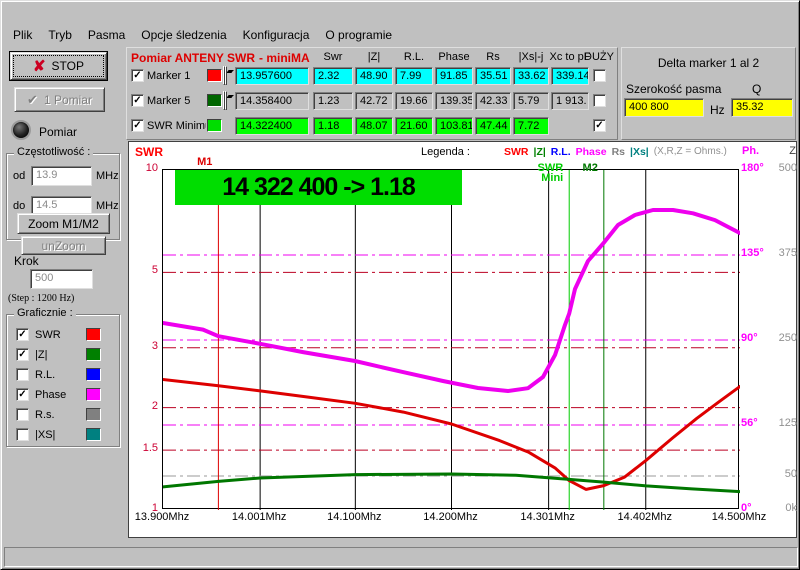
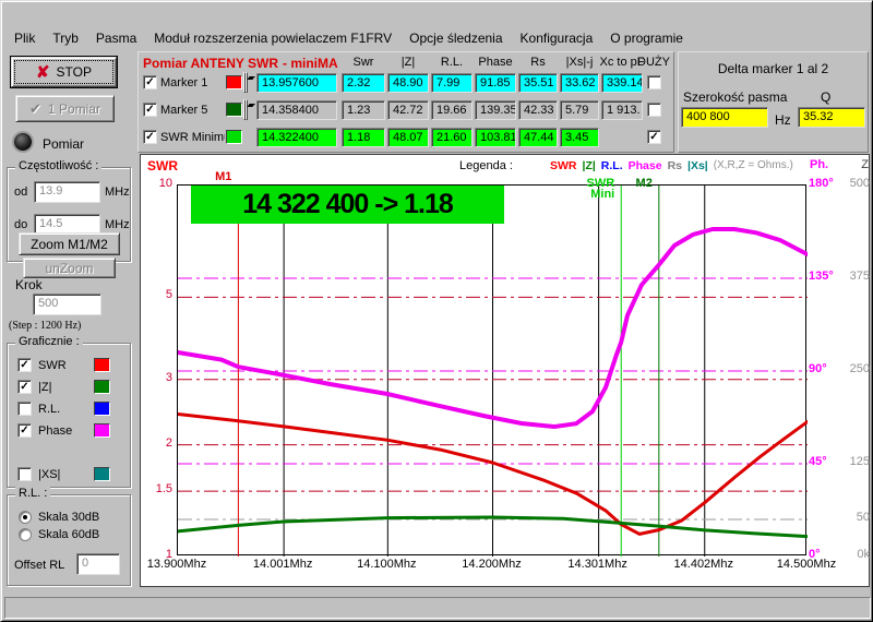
  Plik
  Tryb
  Pasma
+ Moduł rozszerzenia powielaczem F1FRV
  Opcje śledzenia
  Konfiguracja
  O programie
  ✘
  STOP
  ✔
  1 Pomiar
  Pomiar
  Częstotliwość :
  od
  13.9
  MHz
  do
  14.5
  MHz
  Zoom M1/M2
  unZoom
  Krok
  500
  (Step : 1200 Hz)
  Graficznie :
  ✓
  SWR
  ✓
  |Z|
  R.L.
  ✓
  Phase
- R.s.
  |XS|
+ R.L. :
+ Offset RL
+ 0
+ Skala 30dB
+ Skala 60dB
  Pomiar ANTENY SWR
  - miniMA
  Swr
  |Z|
  R.L.
  Phase
  Rs
  |Xs|-j
  Xc to pF
  DUŻY
  ✓
  Marker 1
  13.957600
  2.32
  48.90
  7.99
  91.85
  35.51
  33.62
  339.14
  ✓
  Marker 5
  14.358400
  1.23
  42.72
  19.66
  139.35
  42.33
  5.79
  1 913.
  ✓
  SWR Minim
  14.322400
  1.18
  48.07
  21.60
  103.81
  47.44
- 7.72
+ 3.45
  ✓
  Delta marker 1 al 2
  Szerokość pasma
  Q
  400 800
  Hz
  35.32
  SWR
  Legenda :
  SWR
  |Z|
  R.L.
  Phase
  Rs
  |Xs|
  (X,R,Z = Ohms.)
  Ph.
  Z
  M1
  SWR
  Mini
  M2
  14 322 400 -> 1.18
  10
  5
  3
  2
  1.5
  1
  180°
  135°
  90°
- 56°
+ 45°
  0°
  500
  375
  250
  125
  50
  0k
  13.900Mhz
  14.001Mhz
  14.100Mhz
  14.200Mhz
  14.301Mhz
  14.402Mhz
  14.500Mhz
